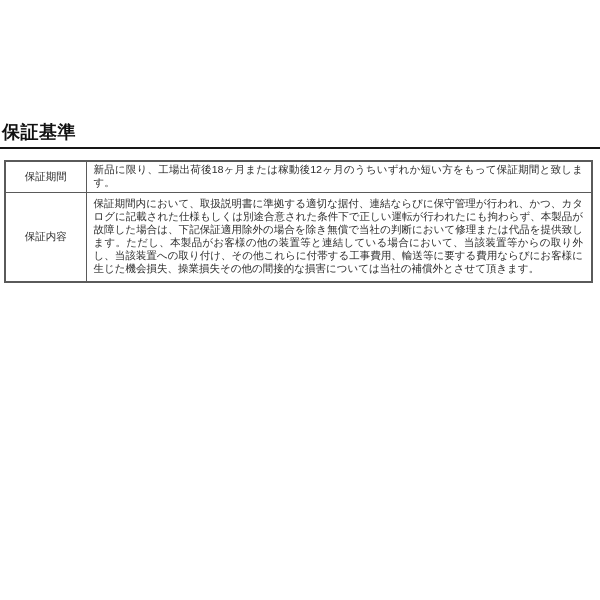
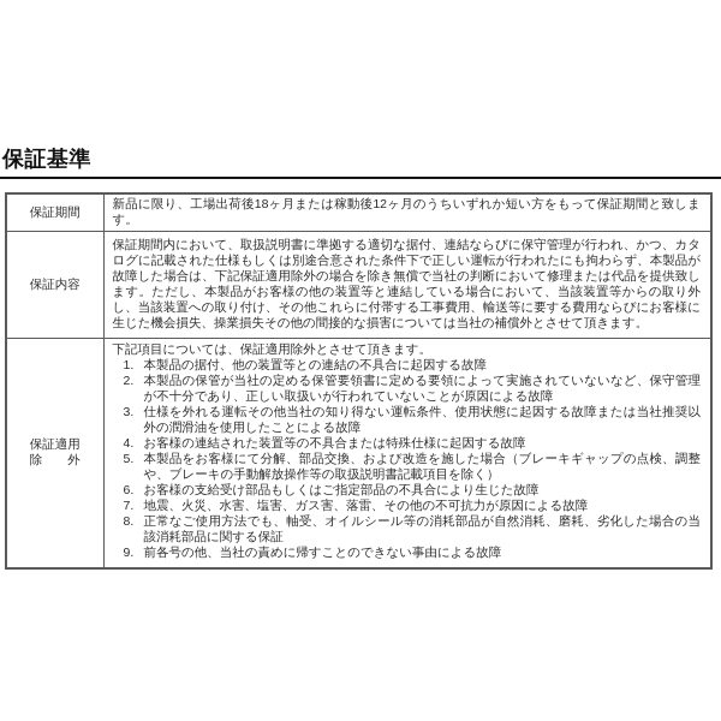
  保証基準
  保証期間	新品に限り、工場出荷後18ヶ月または稼動後12ヶ月のうちいずれか短い方をもって保証期間と致します。
  保証内容	保証期間内において、取扱説明書に準拠する適切な据付、連結ならびに保守管理が行われ、かつ、カタログに記載された仕様もしくは別途合意された条件下で正しい運転が行われたにも拘わらず、本製品が故障した場合は、下記保証適用除外の場合を除き無償で当社の判断において修理または代品を提供致します。ただし、本製品がお客様の他の装置等と連結している場合において、当該装置等からの取り外し、当該装置への取り付け、その他これらに付帯する工事費用、輸送等に要する費用ならびにお客様に生じた機会損失、操業損失その他の間接的な損害については当社の補償外とさせて頂きます。
+ 保証適用 除 外	下記項目については、保証適用除外とさせて頂きます。 1. 本製品の据付、他の装置等との連結の不具合に起因する故障 2. 本製品の保管が当社の定める保管要領書に定める要領によって実施されていないなど、保守管理が不十分であり、正しい取扱いが行われていないことが原因による故障 3. 仕様を外れる運転その他当社の知り得ない運転条件、使用状態に起因する故障または当社推奨以外の潤滑油を使用したことによる故障 4. お客様の連結された装置等の不具合または特殊仕様に起因する故障 5. 本製品をお客様にて分解、部品交換、および改造を施した場合（ブレーキギャップの点検、調整や、ブレーキの手動解放操作等の取扱説明書記載項目を除く） 6. お客様の支給受け部品もしくはご指定部品の不具合により生じた故障 7. 地震、火災、水害、塩害、ガス害、落雷、その他の不可抗力が原因による故障 8. 正常なご使用方法でも、軸受、オイルシール等の消耗部品が自然消耗、磨耗、劣化した場合の当該消耗部品に関する保証 9. 前各号の他、当社の責めに帰すことのできない事由による故障
